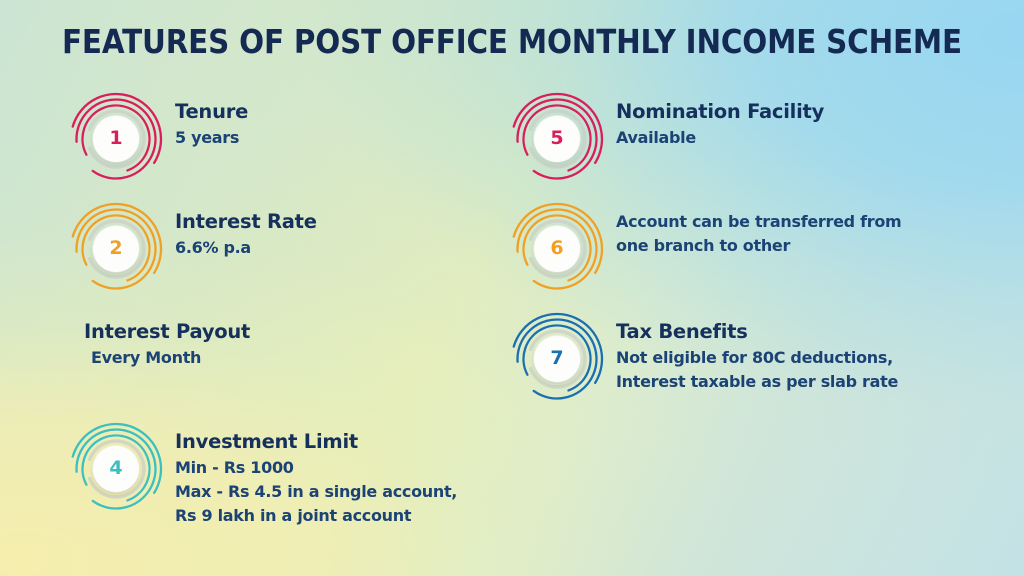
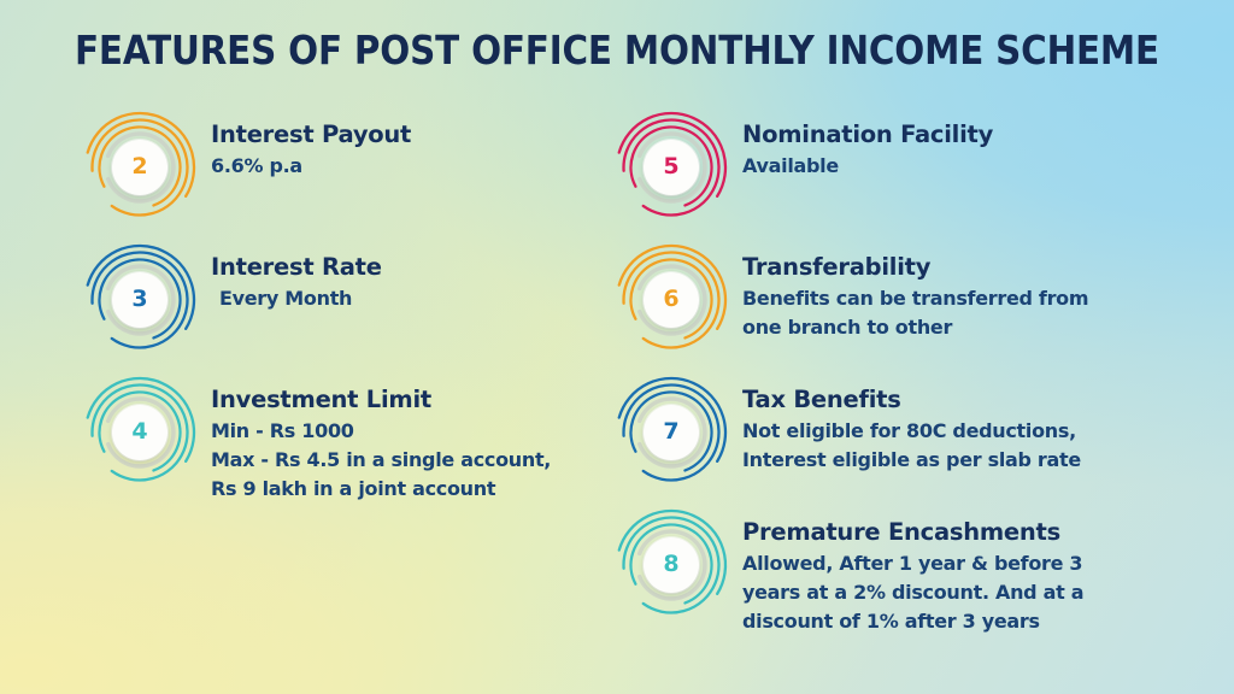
  FEATURES OF POST OFFICE MONTHLY INCOME SCHEME
- 1
- Tenure
- 5 years
  2
- Interest Rate
+ Interest Payout
  6.6% p.a
+ 3
- Interest Payout
+ Interest Rate
  Every Month
  4
  Investment Limit
  Min - Rs 1000
  Max - Rs 4.5 in a single account,
  Rs 9 lakh in a joint account
  5
  Nomination Facility
  Available
  6
+ Transferability
- Account can be transferred from
+ Benefits can be transferred from
  one branch to other
  7
  Tax Benefits
  Not eligible for 80C deductions,
- Interest taxable as per slab rate
+ Interest eligible as per slab rate
+ 8
+ Premature Encashments
+ Allowed, After 1 year & before 3
+ years at a 2% discount. And at a
+ discount of 1% after 3 years
